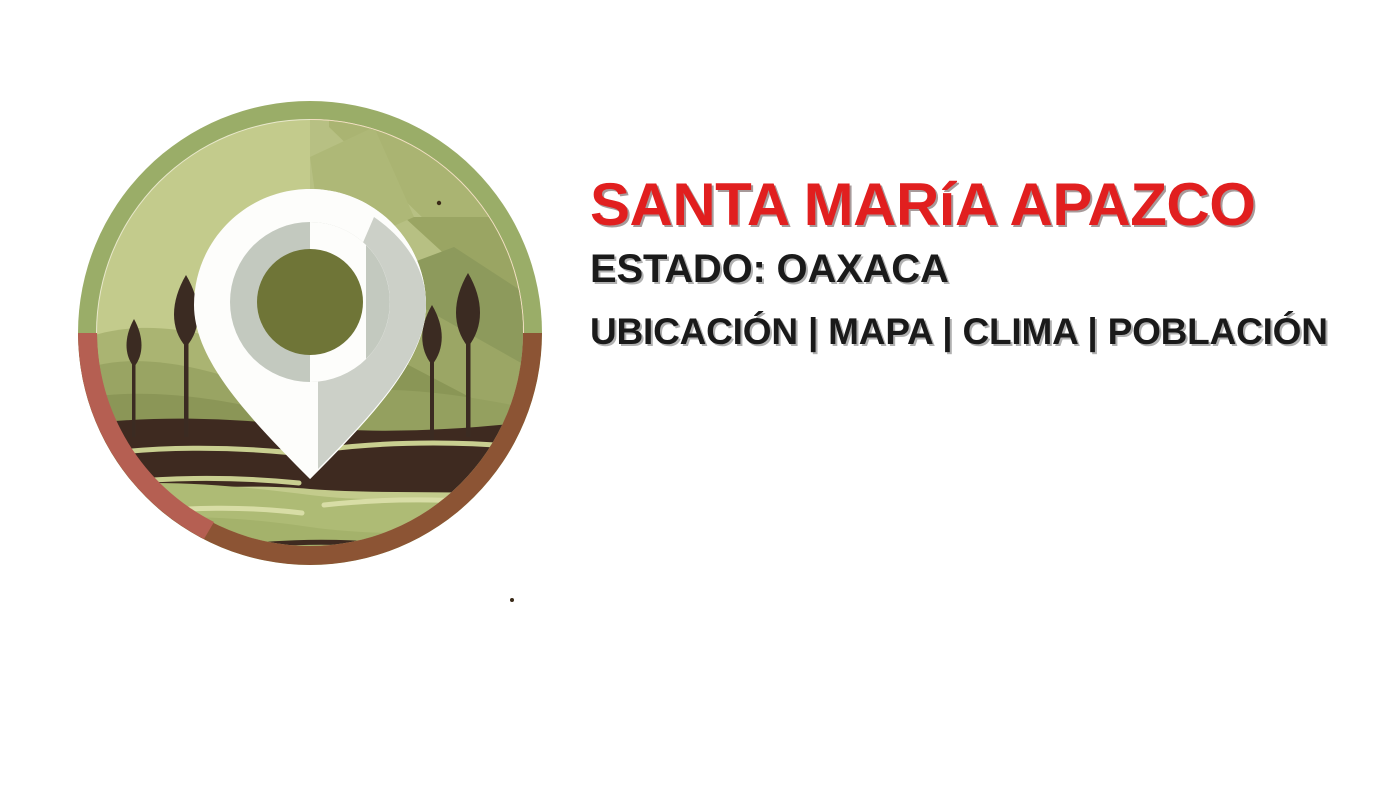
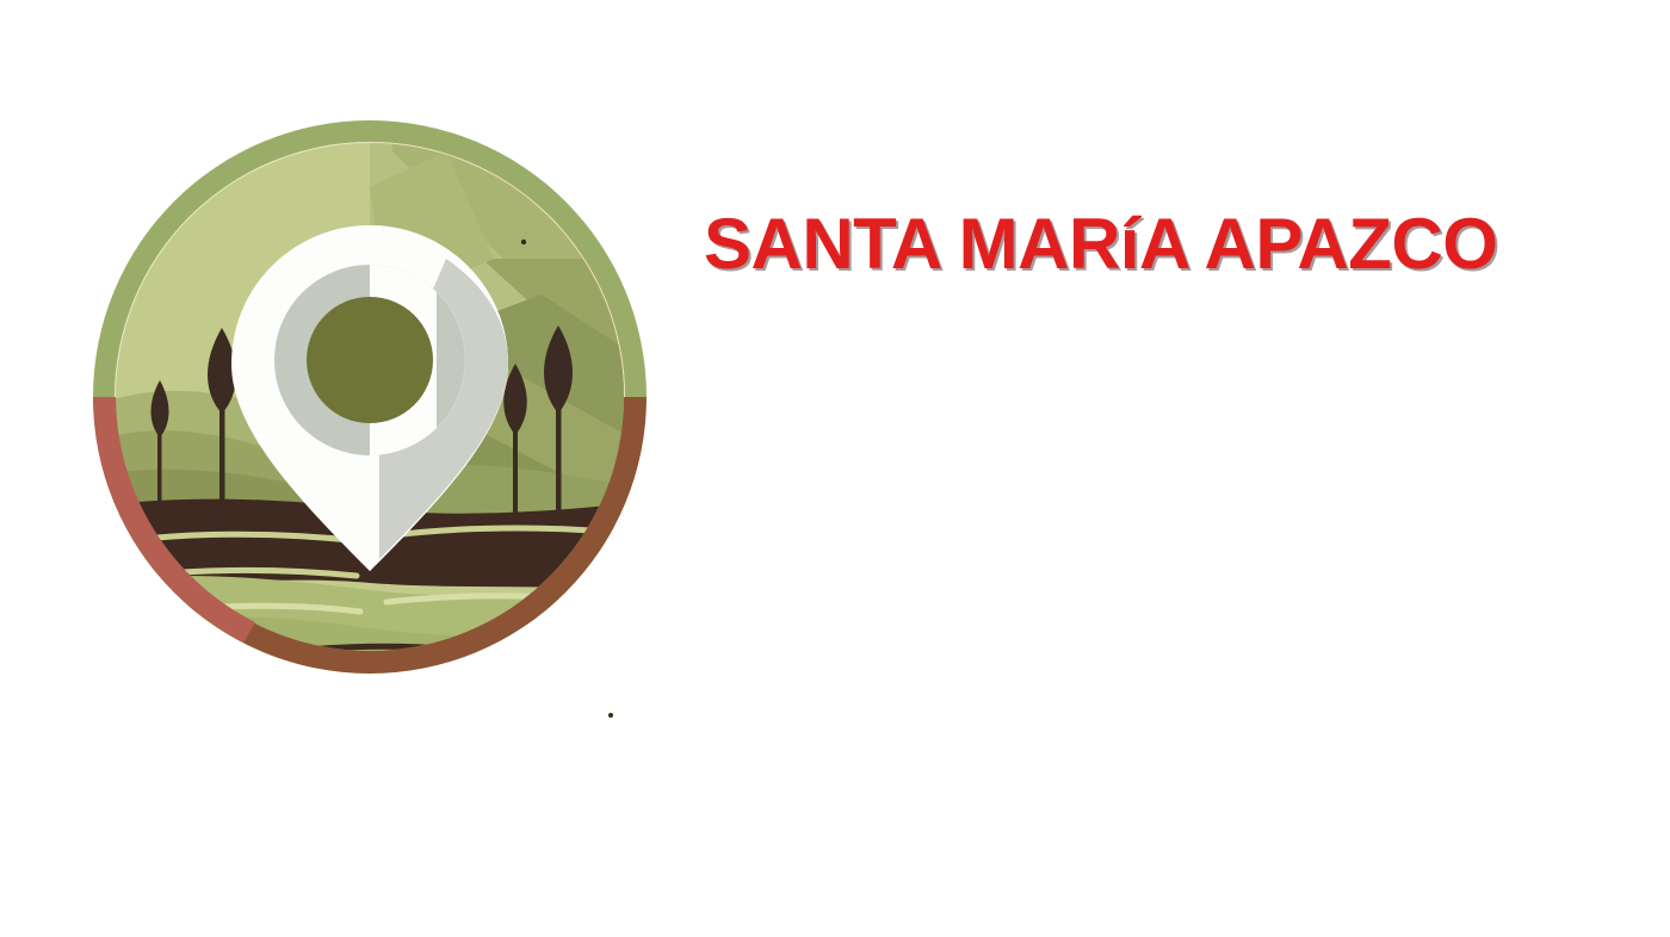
  SANTA MARíA APAZCO
- ESTADO: OAXACA
- UBICACIÓN | MAPA | CLIMA | POBLACIÓN
